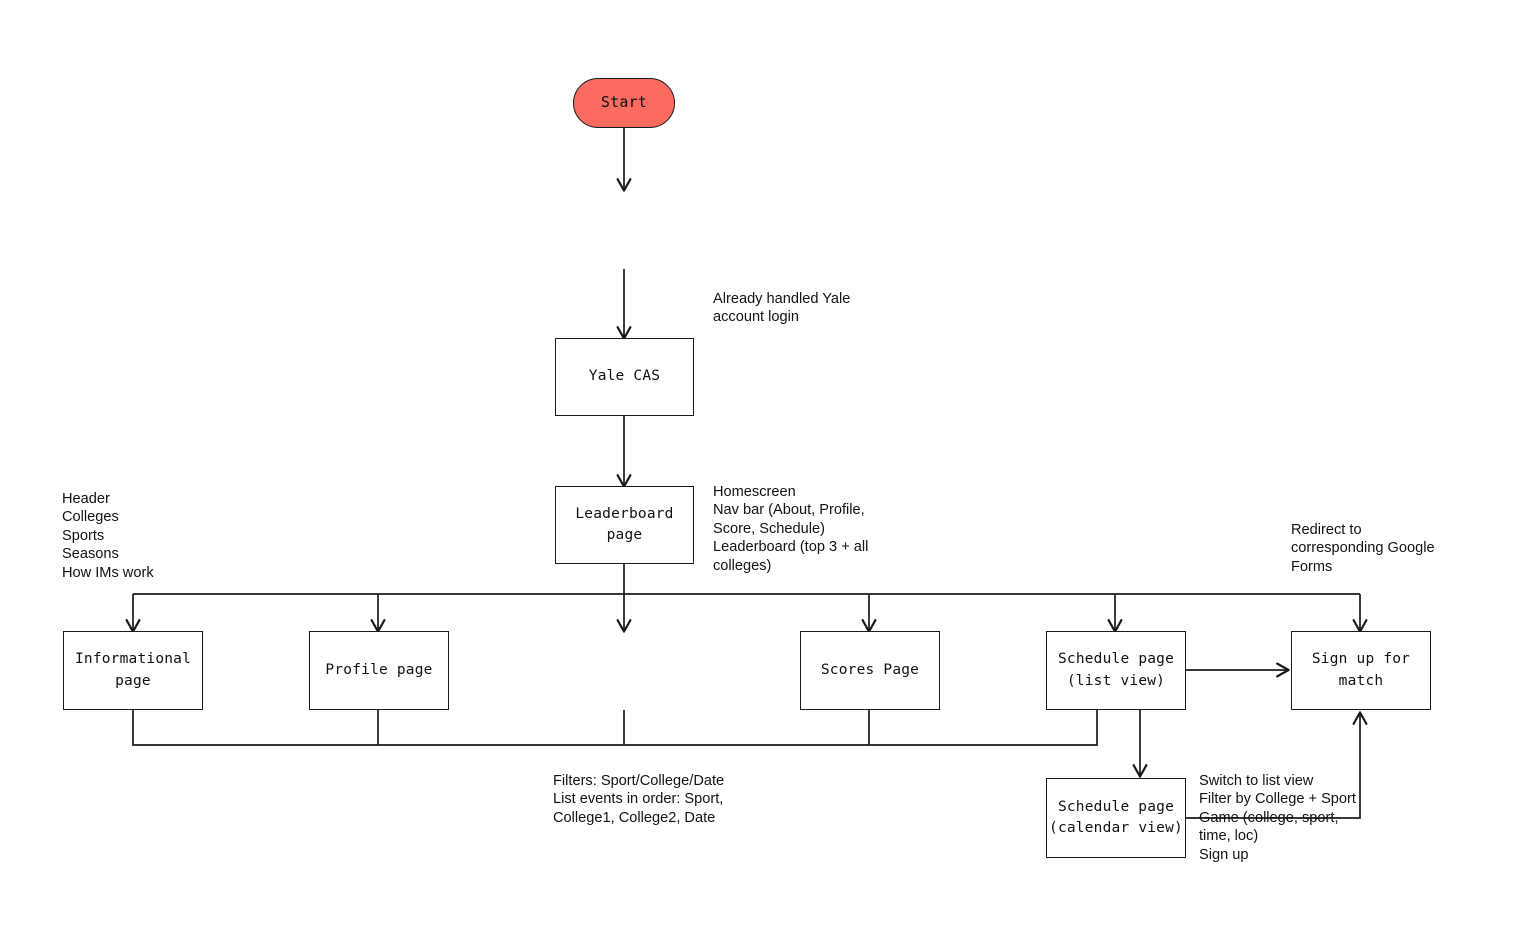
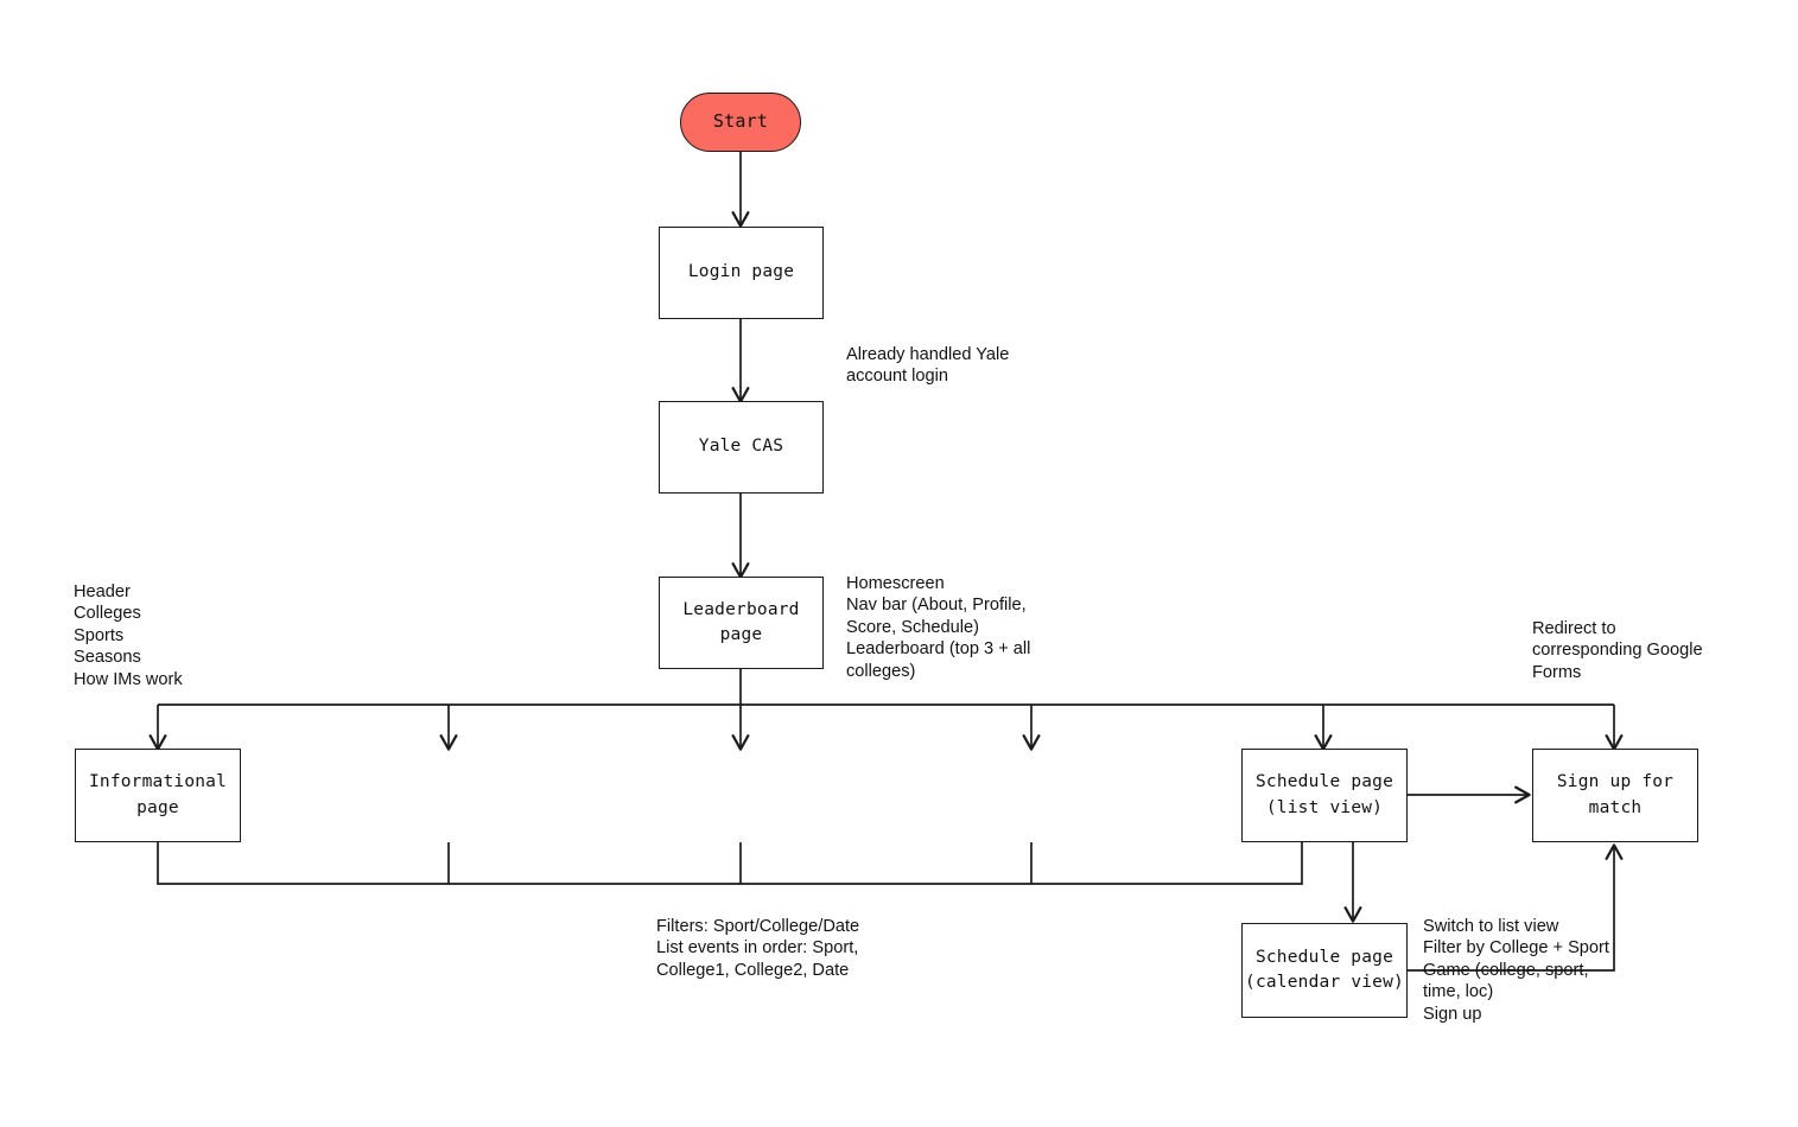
  Start
+ Login page
  Yale CAS
  Leaderboard
  page
  Informational
  page
- Profile page
- Scores Page
  Schedule page
  (list view)
  Schedule page
  (calendar view)
  Sign up for
  match
  Header
  Colleges
  Sports
  Seasons
  How IMs work
  Already handled Yale
  account login
  Homescreen
  Nav bar (About, Profile,
  Score, Schedule)
  Leaderboard (top 3 + all
  colleges)
  Redirect to
  corresponding Google
  Forms
  Filters: Sport/College/Date
  List events in order: Sport,
  College1, College2, Date
  Switch to list view
  Filter by College + Sport
  Game (college, sport,
  time, loc)
  Sign up
